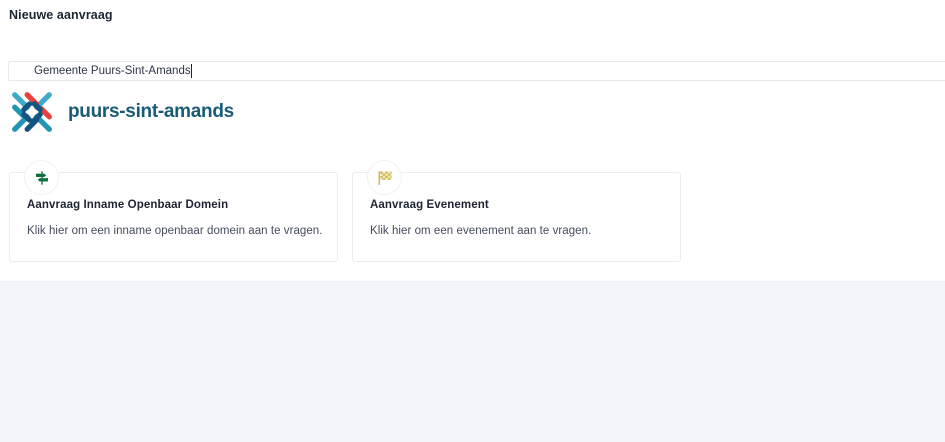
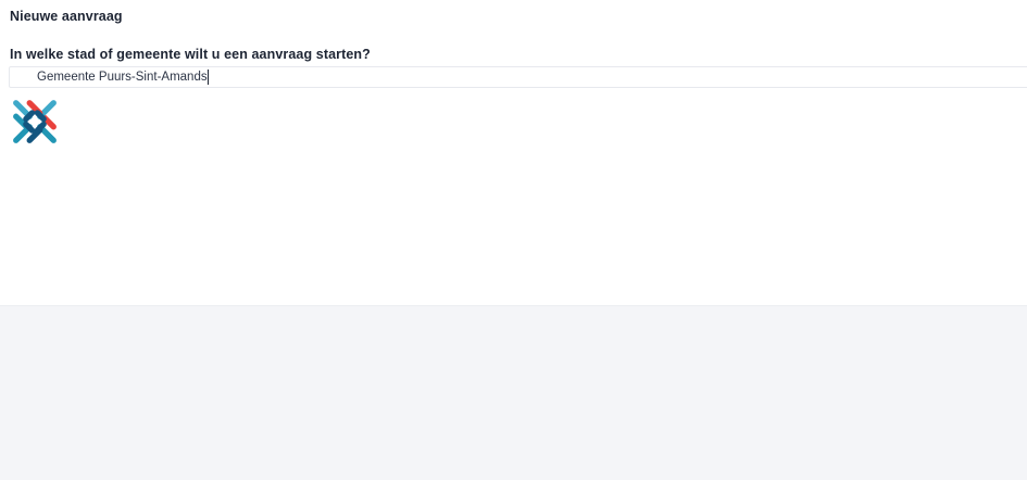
  Nieuwe aanvraag
+ In welke stad of gemeente wilt u een aanvraag starten?
  Gemeente Puurs-Sint-Amands
- puurs-sint-amands
- Aanvraag Inname Openbaar Domein
- Klik hier om een inname openbaar domein aan te vragen.
- Aanvraag Evenement
- Klik hier om een evenement aan te vragen.
